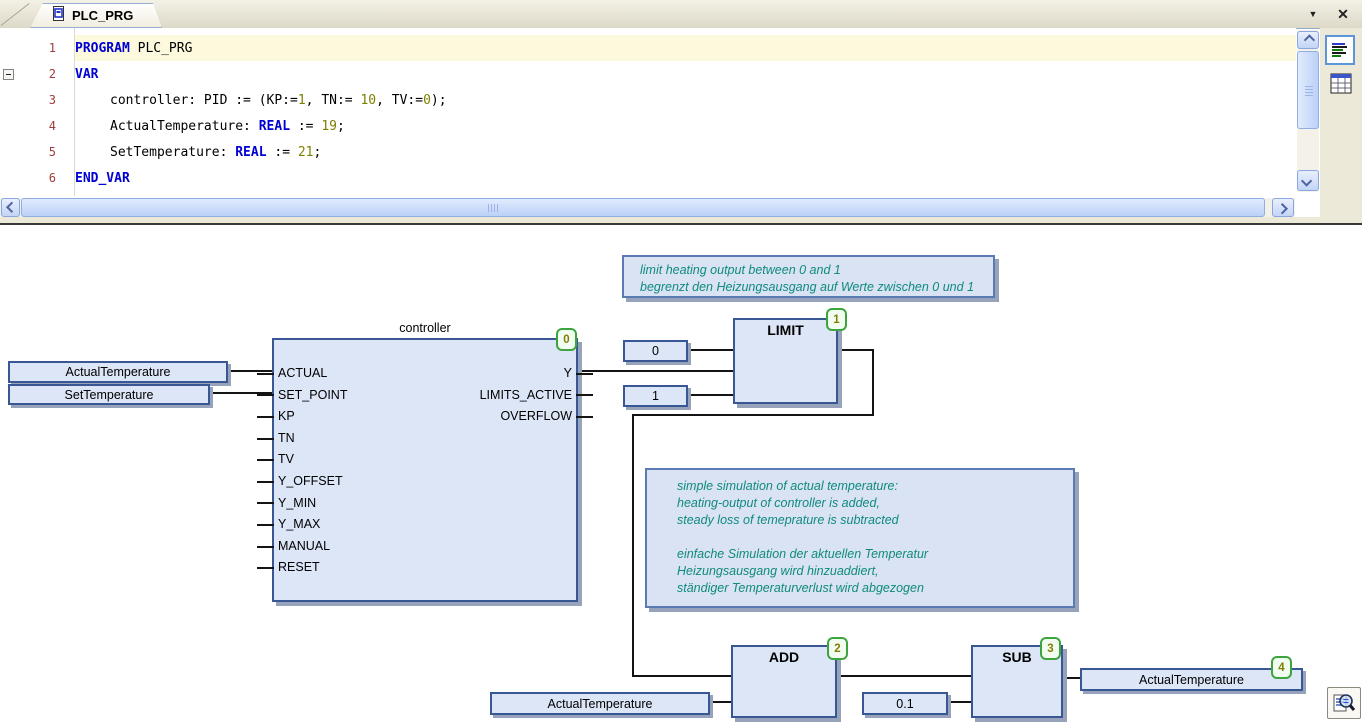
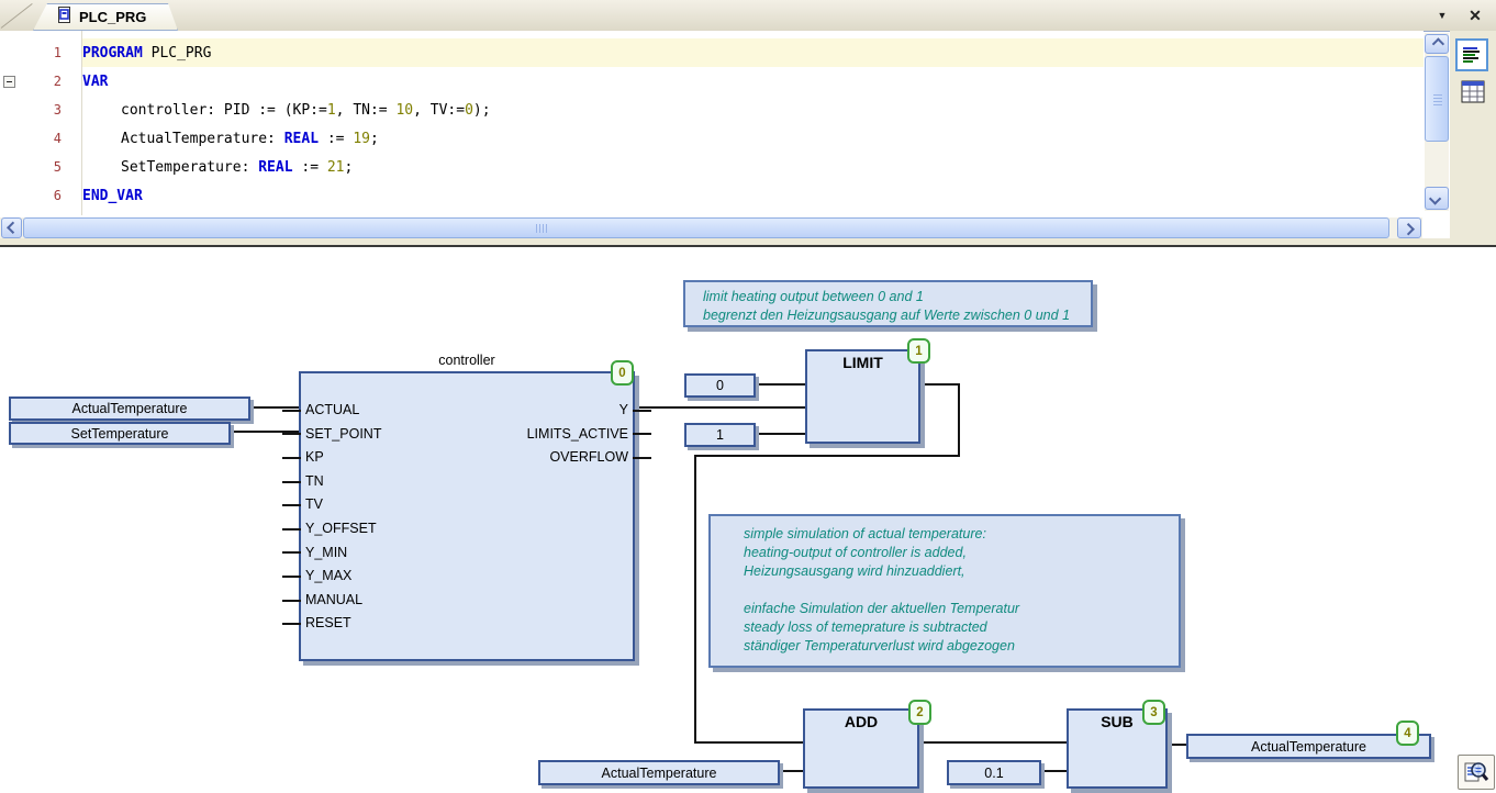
  PLC_PRG
  ▼
  ✕
  1
  PROGRAM PLC_PRG
  2
  VAR
  3
  controller: PID := (KP:=1, TN:= 10, TV:=0);
  4
  ActualTemperature: REAL := 19;
  5
  SetTemperature: REAL := 21;
  6
  END_VAR
  limit heating output between 0 and 1
  begrenzt den Heizungsausgang auf Werte zwischen 0 und 1
  simple simulation of actual temperature:
  heating-output of controller is added,
- steady loss of temeprature is subtracted
+ Heizungsausgang wird hinzuaddiert,
  einfache Simulation der aktuellen Temperatur
- Heizungsausgang wird hinzuaddiert,
+ steady loss of temeprature is subtracted
  ständiger Temperaturverlust wird abgezogen
  controller
  TN
  TV
  Y_OFFSET
  Y_MIN
  Y_MAX
  MANUAL
  RESET
  Y
  LIMITS_ACTIVE
  OVERFLOW
  0
  ActualTemperature
  SetTemperature
  0
  1
  LIMIT
  1
  ADD
  2
  ActualTemperature
  0.1
  SUB
  3
  ActualTemperature
  4
